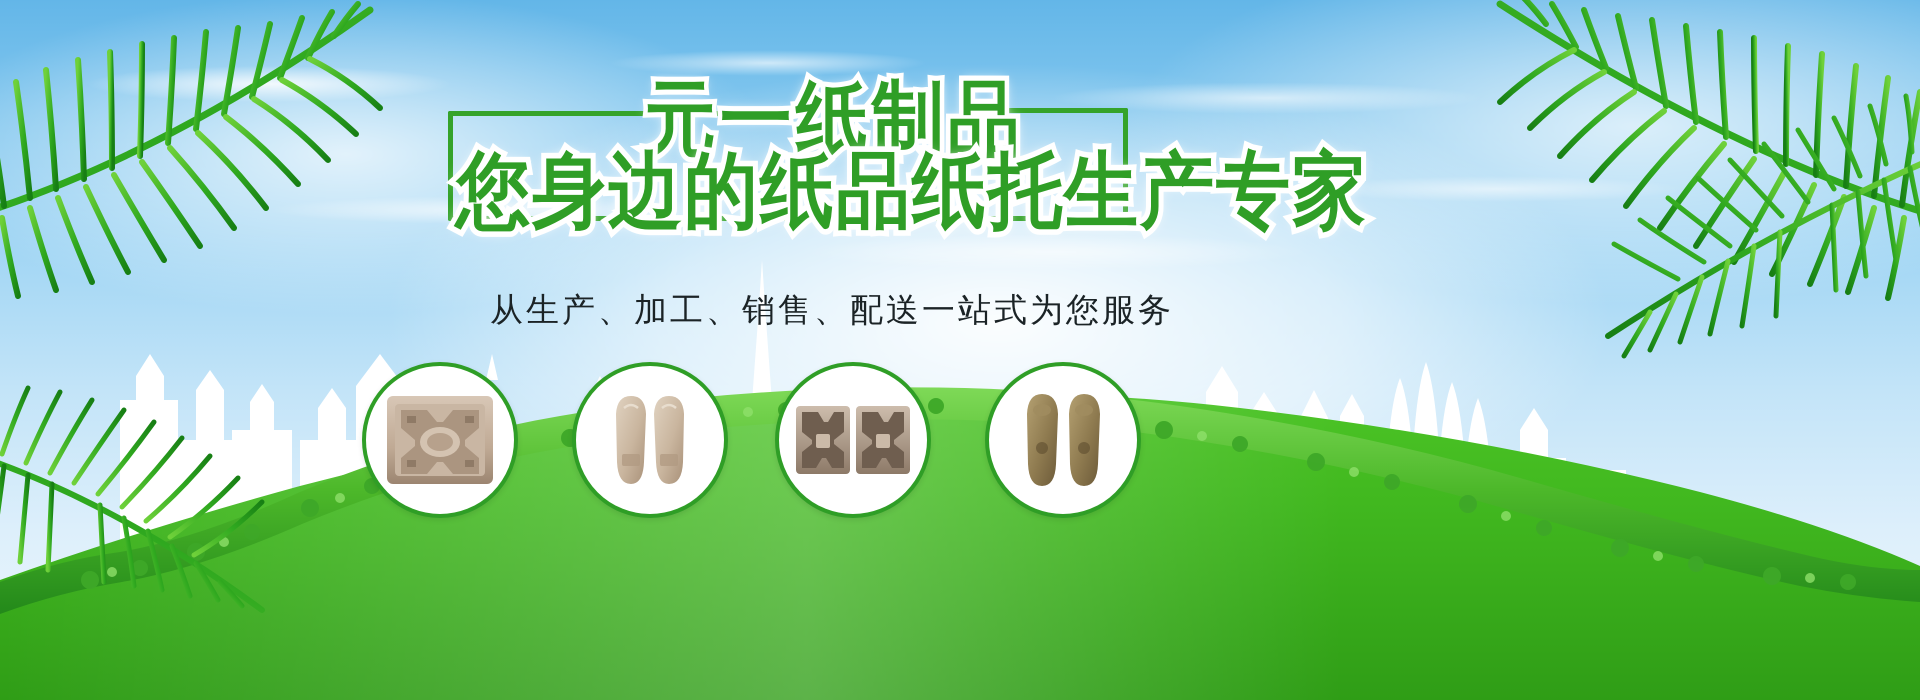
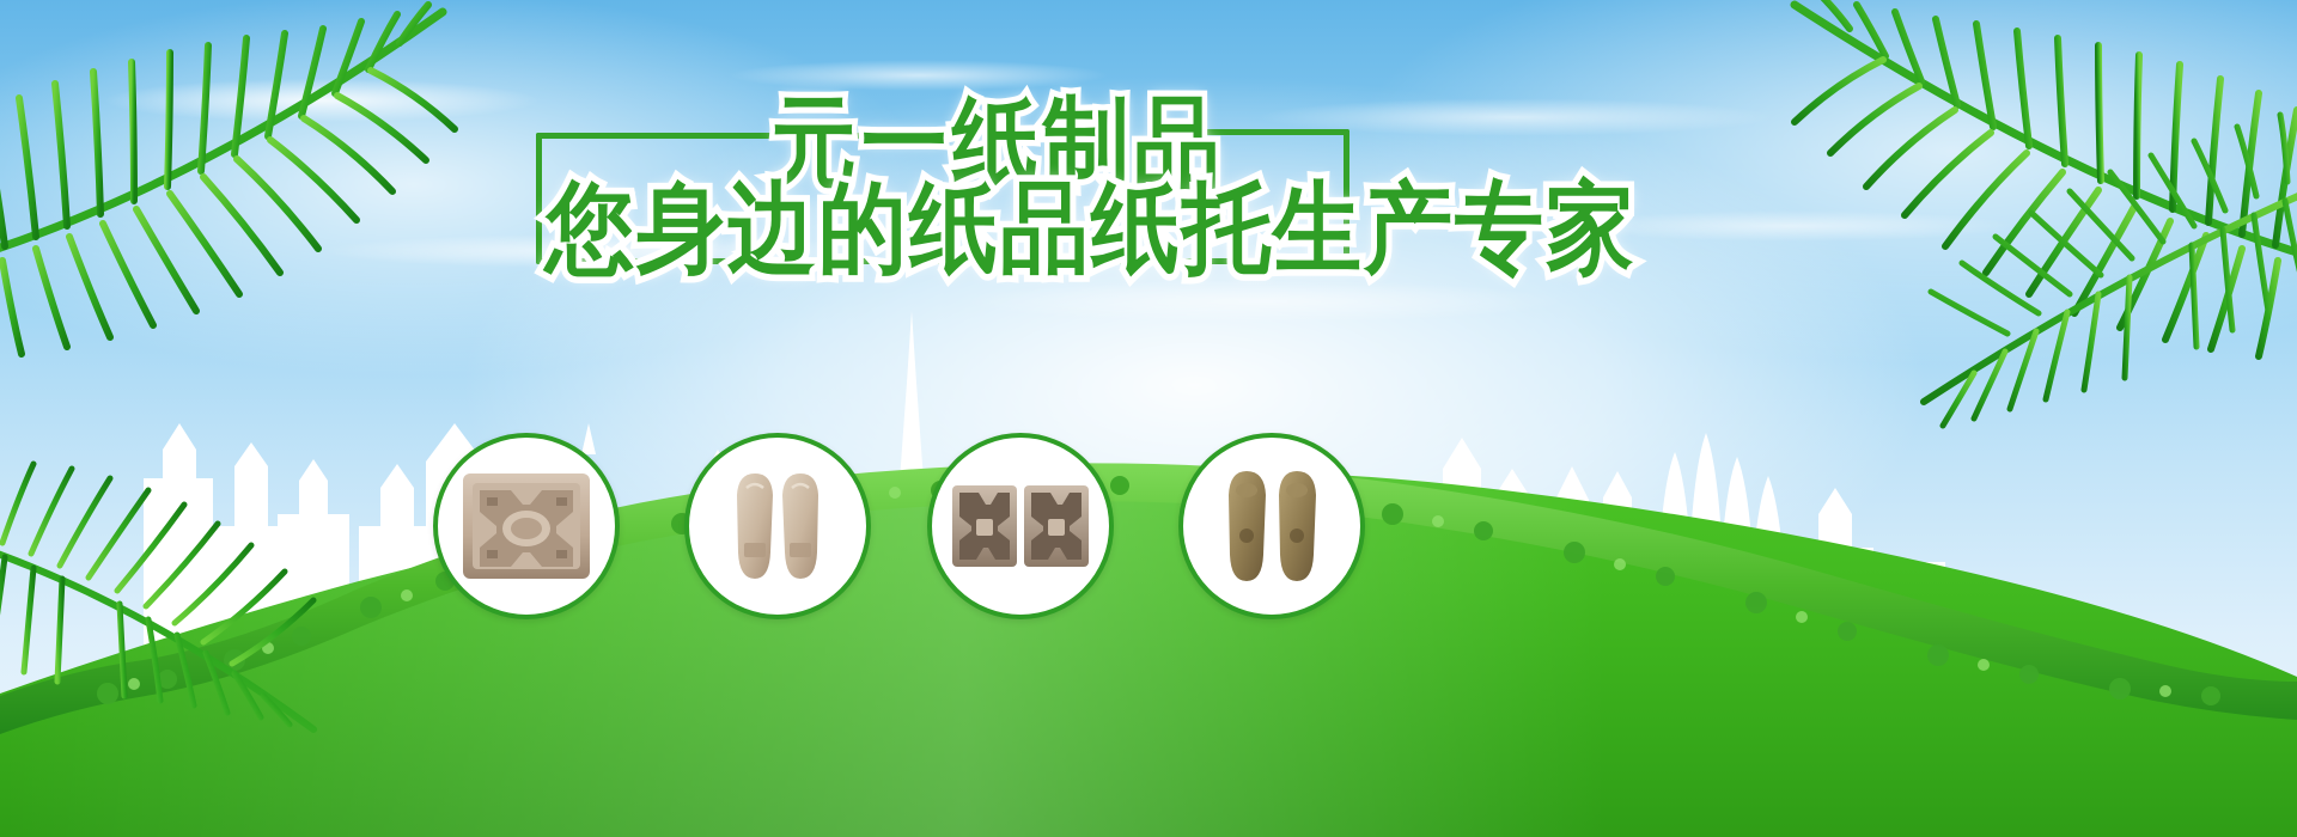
  元一纸制品
  您身边的纸品纸托生产专家
- 从生产、加工、销售、配送一站式为您服务
